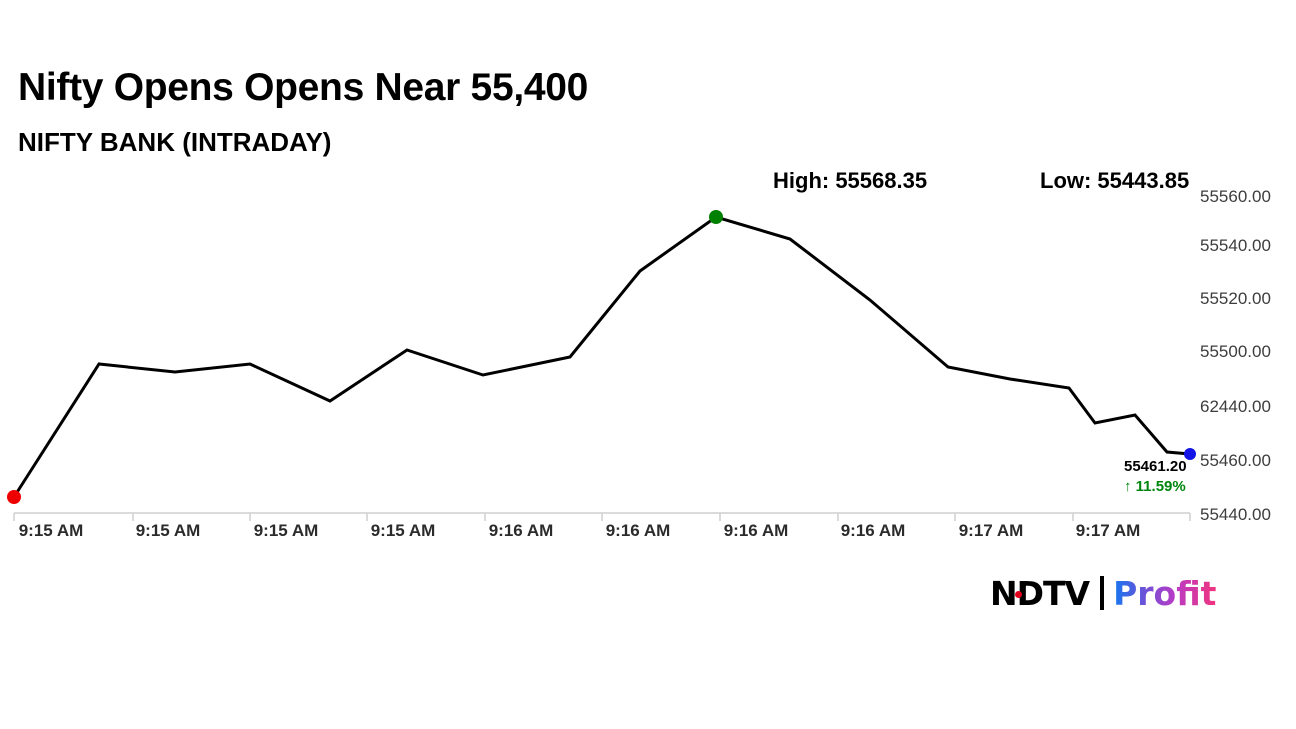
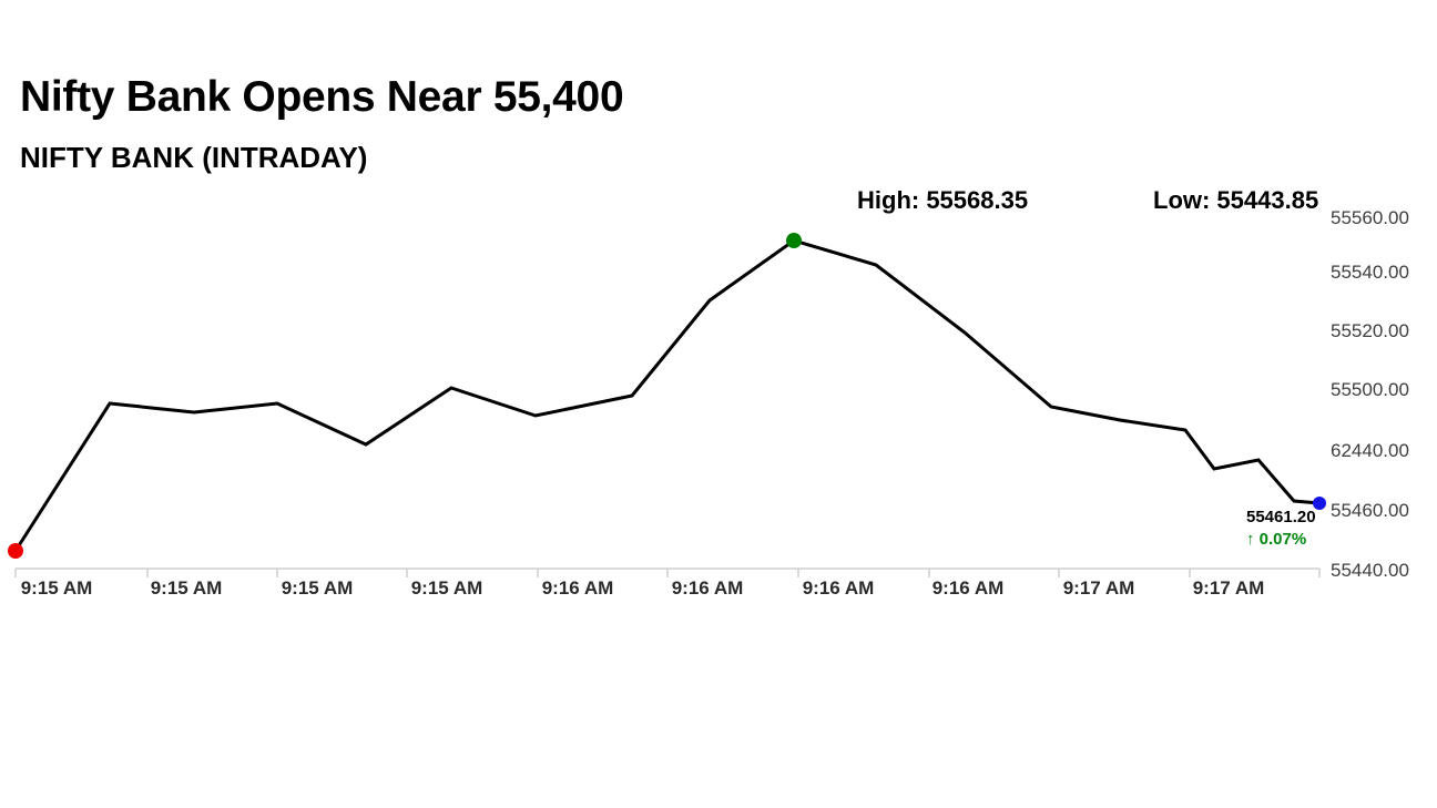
- Nifty Opens Opens Near 55,400
+ Nifty Bank Opens Near 55,400
  NIFTY BANK (INTRADAY)
  High: 55568.35
  Low: 55443.85
  55560.00
  55540.00
  55520.00
  55500.00
  62440.00
  55460.00
  55440.00
  9:15 AM
  9:15 AM
  9:15 AM
  9:15 AM
  9:16 AM
  9:16 AM
  9:16 AM
  9:16 AM
  9:17 AM
  9:17 AM
  55461.20
- ↑ 11.59%
+ ↑ 0.07%
- NDTV
- Profit
